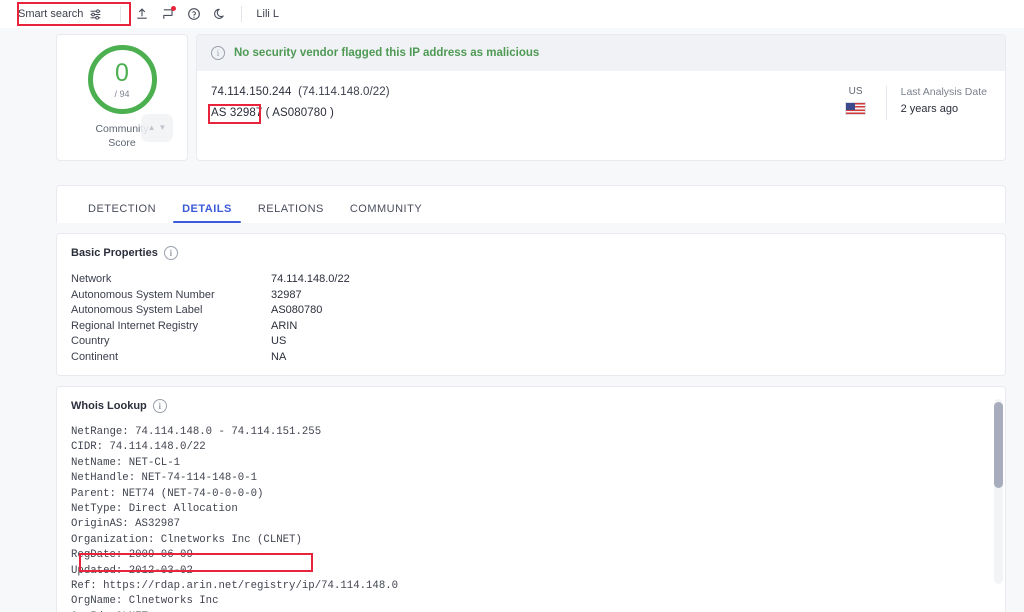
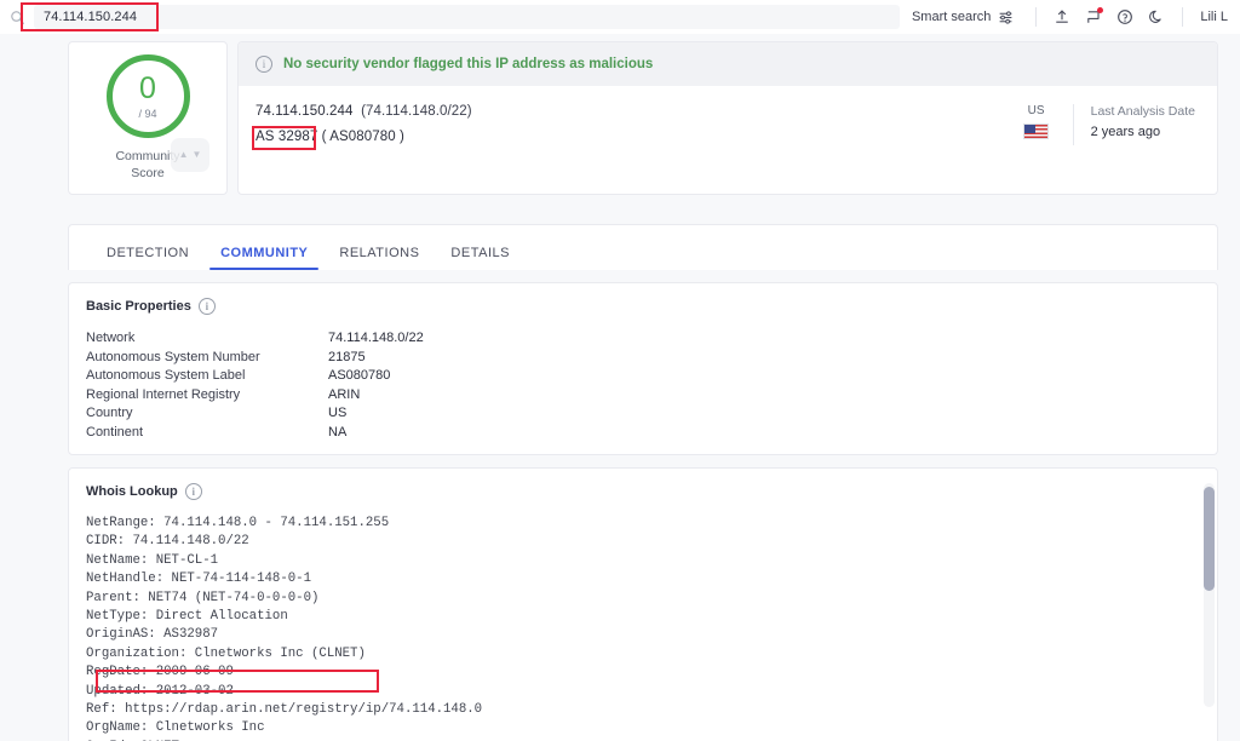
+ 74.114.150.244
  Smart search
  Lili L
  0
  / 94
  Community
  Score
  ▲
  ▼
  i
  No security vendor flagged this IP address as malicious
  74.114.150.244 (74.114.148.0/22)
  AS 32987 ( AS080780 )
  US
  Last Analysis Date
  2 years ago
  DETECTION
- DETAILS
+ COMMUNITY
  RELATIONS
- COMMUNITY
+ DETAILS
  Basic Properties
  i
  Network
  74.114.148.0/22
  Autonomous System Number
- 32987
+ 21875
  Autonomous System Label
  AS080780
  Regional Internet Registry
  ARIN
  Country
  US
  Continent
  NA
  Whois Lookup
  i
  NetRange: 74.114.148.0 - 74.114.151.255
  CIDR: 74.114.148.0/22
  NetName: NET-CL-1
  NetHandle: NET-74-114-148-0-1
  Parent: NET74 (NET-74-0-0-0-0)
  NetType: Direct Allocation
  OriginAS: AS32987
  Organization: Clnetworks Inc (CLNET)
  RegDate: 2009-06-09
  Updated: 2012-03-02
  Ref: https://rdap.arin.net/registry/ip/74.114.148.0
  OrgName: Clnetworks Inc
